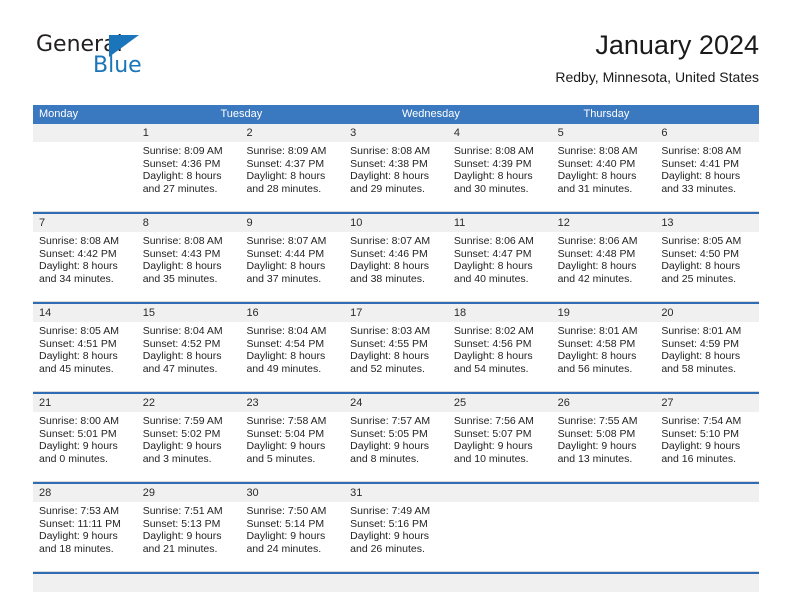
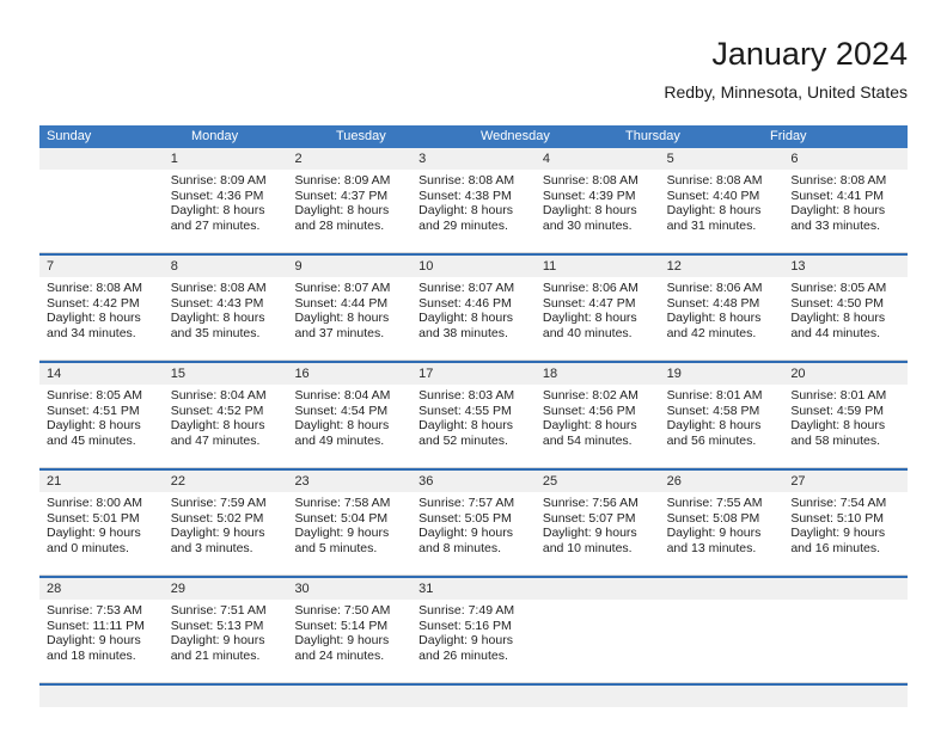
- General
- Blue
  January 2024
  Redby, Minnesota, United States
+ Sunday
  Monday
  Tuesday
  Wednesday
  Thursday
+ Friday
  1
  Sunrise: 8:09 AM
  Sunset: 4:36 PM
  Daylight: 8 hours
  and 27 minutes.
  2
  Sunrise: 8:09 AM
  Sunset: 4:37 PM
  Daylight: 8 hours
  and 28 minutes.
  3
  Sunrise: 8:08 AM
  Sunset: 4:38 PM
  Daylight: 8 hours
  and 29 minutes.
  4
  Sunrise: 8:08 AM
  Sunset: 4:39 PM
  Daylight: 8 hours
  and 30 minutes.
  5
  Sunrise: 8:08 AM
  Sunset: 4:40 PM
  Daylight: 8 hours
  and 31 minutes.
  6
  Sunrise: 8:08 AM
  Sunset: 4:41 PM
  Daylight: 8 hours
  and 33 minutes.
  7
  Sunrise: 8:08 AM
  Sunset: 4:42 PM
  Daylight: 8 hours
  and 34 minutes.
  8
  Sunrise: 8:08 AM
  Sunset: 4:43 PM
  Daylight: 8 hours
  and 35 minutes.
  9
  Sunrise: 8:07 AM
  Sunset: 4:44 PM
  Daylight: 8 hours
  and 37 minutes.
  10
  Sunrise: 8:07 AM
  Sunset: 4:46 PM
  Daylight: 8 hours
  and 38 minutes.
  11
  Sunrise: 8:06 AM
  Sunset: 4:47 PM
  Daylight: 8 hours
  and 40 minutes.
  12
  Sunrise: 8:06 AM
  Sunset: 4:48 PM
  Daylight: 8 hours
  and 42 minutes.
  13
  Sunrise: 8:05 AM
  Sunset: 4:50 PM
  Daylight: 8 hours
- and 25 minutes.
+ and 44 minutes.
  14
  Sunrise: 8:05 AM
  Sunset: 4:51 PM
  Daylight: 8 hours
  and 45 minutes.
  15
  Sunrise: 8:04 AM
  Sunset: 4:52 PM
  Daylight: 8 hours
  and 47 minutes.
  16
  Sunrise: 8:04 AM
  Sunset: 4:54 PM
  Daylight: 8 hours
  and 49 minutes.
  17
  Sunrise: 8:03 AM
  Sunset: 4:55 PM
  Daylight: 8 hours
  and 52 minutes.
  18
  Sunrise: 8:02 AM
  Sunset: 4:56 PM
  Daylight: 8 hours
  and 54 minutes.
  19
  Sunrise: 8:01 AM
  Sunset: 4:58 PM
  Daylight: 8 hours
  and 56 minutes.
  20
  Sunrise: 8:01 AM
  Sunset: 4:59 PM
  Daylight: 8 hours
  and 58 minutes.
  21
  Sunrise: 8:00 AM
  Sunset: 5:01 PM
  Daylight: 9 hours
  and 0 minutes.
  22
  Sunrise: 7:59 AM
  Sunset: 5:02 PM
  Daylight: 9 hours
  and 3 minutes.
  23
  Sunrise: 7:58 AM
  Sunset: 5:04 PM
  Daylight: 9 hours
  and 5 minutes.
- 24
+ 36
  Sunrise: 7:57 AM
  Sunset: 5:05 PM
  Daylight: 9 hours
  and 8 minutes.
  25
  Sunrise: 7:56 AM
  Sunset: 5:07 PM
  Daylight: 9 hours
  and 10 minutes.
  26
  Sunrise: 7:55 AM
  Sunset: 5:08 PM
  Daylight: 9 hours
  and 13 minutes.
  27
  Sunrise: 7:54 AM
  Sunset: 5:10 PM
  Daylight: 9 hours
  and 16 minutes.
  28
  Sunrise: 7:53 AM
  Sunset: 11:11 PM
  Daylight: 9 hours
  and 18 minutes.
  29
  Sunrise: 7:51 AM
  Sunset: 5:13 PM
  Daylight: 9 hours
  and 21 minutes.
  30
  Sunrise: 7:50 AM
  Sunset: 5:14 PM
  Daylight: 9 hours
  and 24 minutes.
  31
  Sunrise: 7:49 AM
  Sunset: 5:16 PM
  Daylight: 9 hours
  and 26 minutes.
